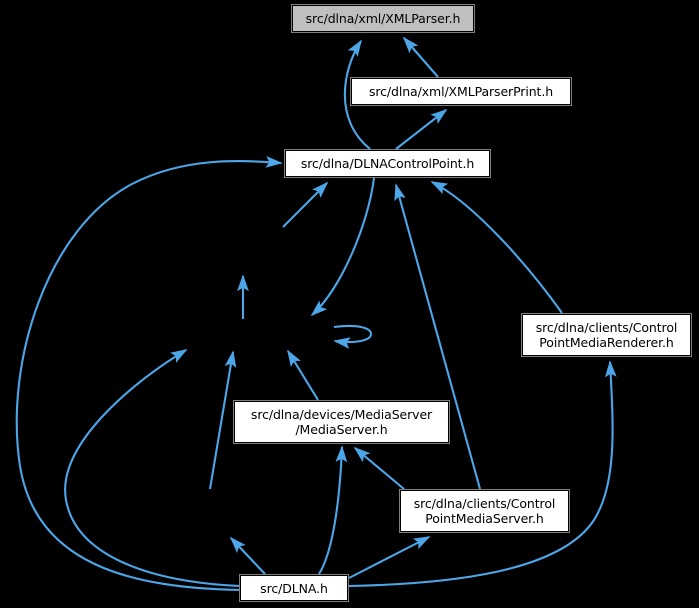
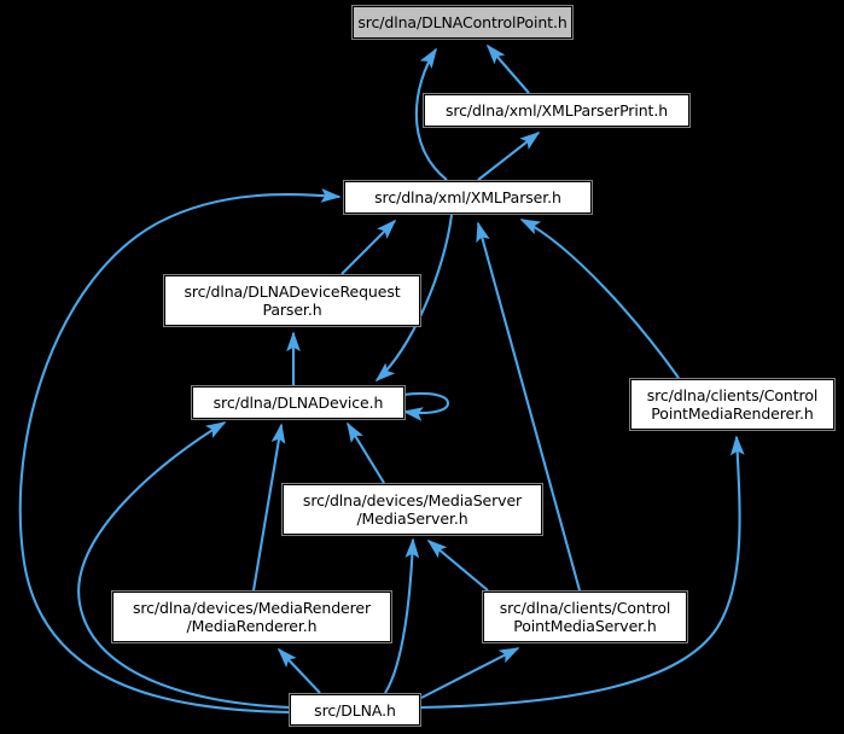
- src/dlna/xml/XMLParser.h
+ src/dlna/DLNAControlPoint.h
  src/dlna/xml/XMLParserPrint.h
- src/dlna/DLNAControlPoint.h
+ src/dlna/xml/XMLParser.h
+ src/dlna/DLNADeviceRequest
+ Parser.h
+ src/dlna/DLNADevice.h
  src/dlna/clients/Control
  PointMediaRenderer.h
  src/dlna/devices/MediaServer
  /MediaServer.h
+ src/dlna/devices/MediaRenderer
+ /MediaRenderer.h
  src/dlna/clients/Control
  PointMediaServer.h
  src/DLNA.h
